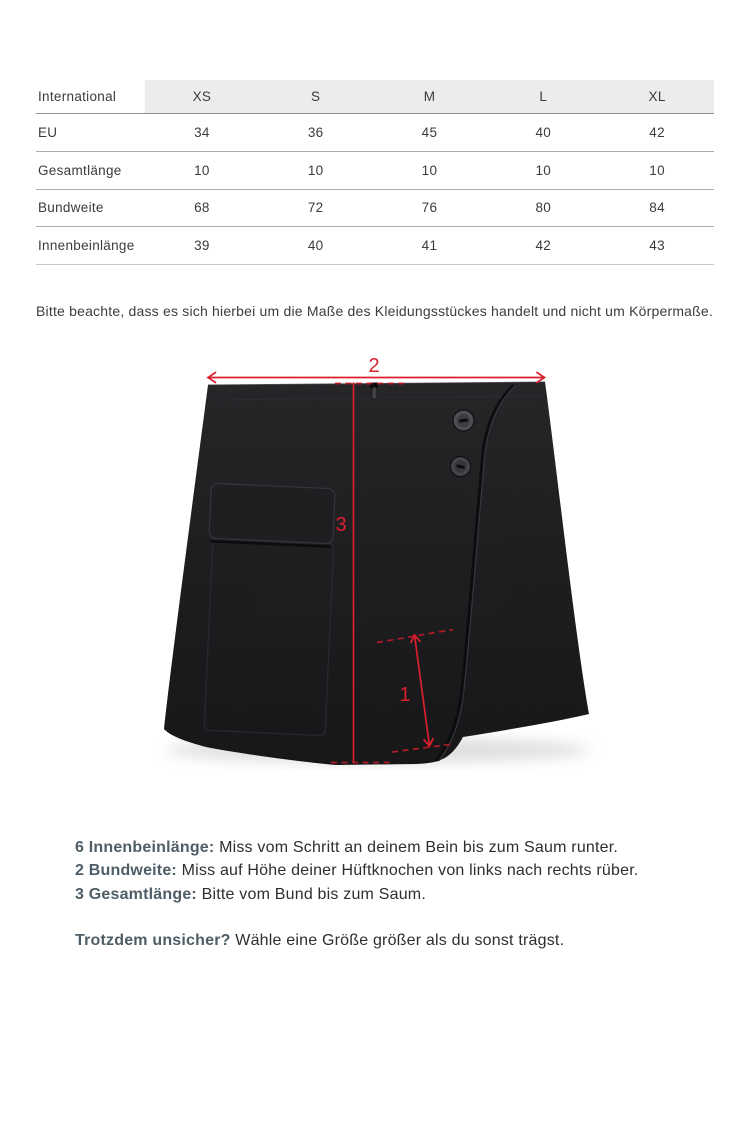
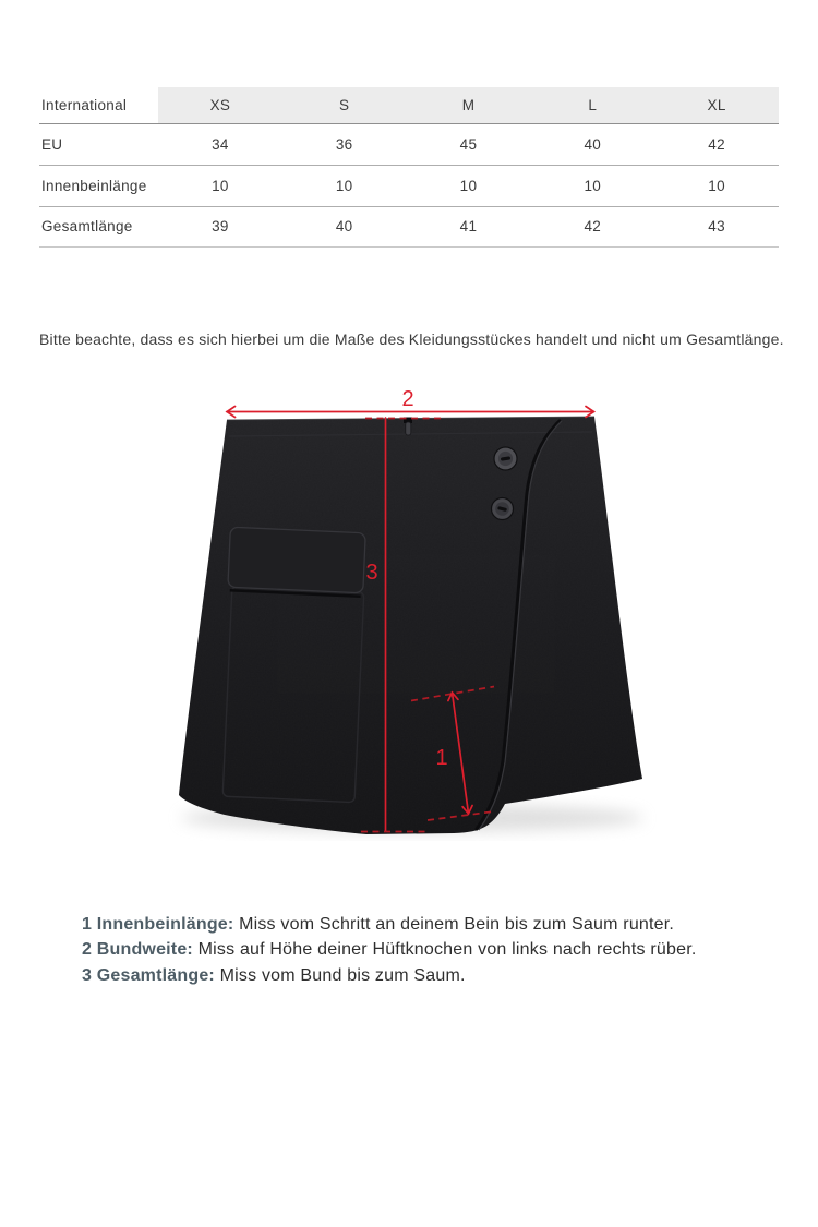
  International	XS	S	M	L	XL
  EU	34	36	45	40	42
- Gesamtlänge	10	10	10	10	10
+ Innenbeinlänge	10	10	10	10	10
- Bundweite	68	72	76	80	84
- Innenbeinlänge	39	40	41	42	43
+ Gesamtlänge	39	40	41	42	43
- Bitte beachte, dass es sich hierbei um die Maße des Kleidungsstückes handelt und nicht um Körpermaße.
+ Bitte beachte, dass es sich hierbei um die Maße des Kleidungsstückes handelt und nicht um Gesamtlänge.
  2
  3
  1
- 6 Innenbeinlänge: Miss vom Schritt an deinem Bein bis zum Saum runter.
+ 1 Innenbeinlänge: Miss vom Schritt an deinem Bein bis zum Saum runter.
  2 Bundweite: Miss auf Höhe deiner Hüftknochen von links nach rechts rüber.
- 3 Gesamtlänge: Bitte vom Bund bis zum Saum.
+ 3 Gesamtlänge: Miss vom Bund bis zum Saum.
- Trotzdem unsicher? Wähle eine Größe größer als du sonst trägst.
